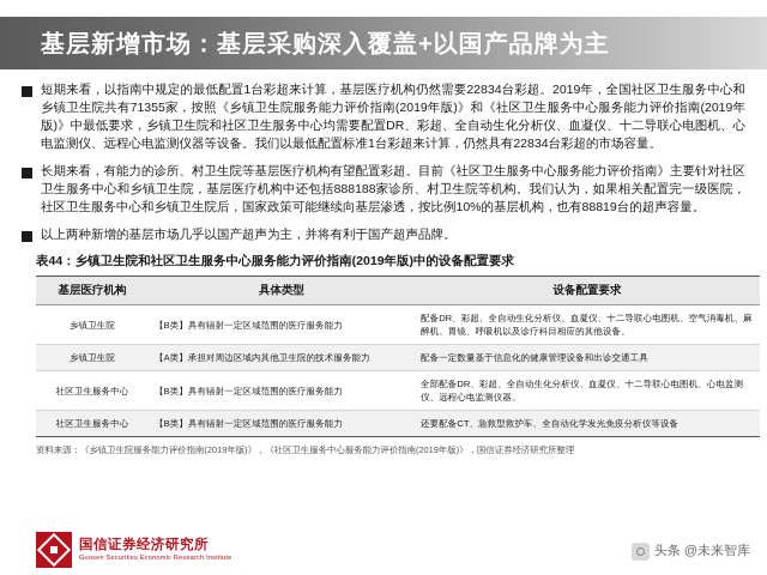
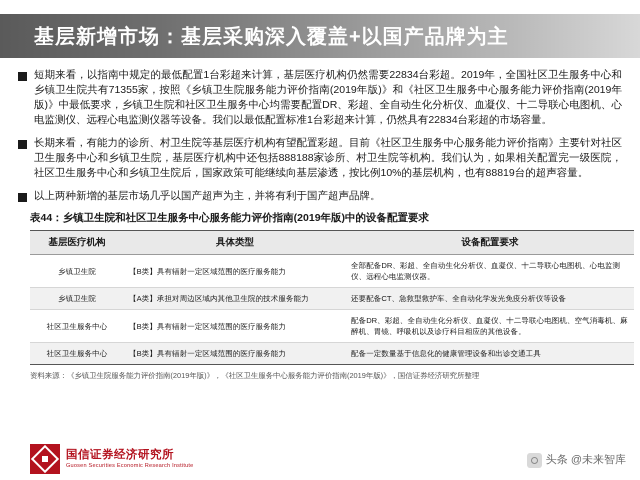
  基层新增市场：基层采购深入覆盖+以国产品牌为主
  短期来看，以指南中规定的最低配置1台彩超来计算，基层医疗机构仍然需要22834台彩超。2019年，全国社区卫生服务中心和乡镇卫生院共有71355家，按照《乡镇卫生院服务能力评价指南(2019年版)》和《社区卫生服务中心服务能力评价指南(2019年版)》中最低要求，乡镇卫生院和社区卫生服务中心均需要配置DR、彩超、全自动生化分析仪、血凝仪、十二导联心电图机、心电监测仪、远程心电监测仪器等设备。我们以最低配置标准1台彩超来计算，仍然具有22834台彩超的市场容量。
  长期来看，有能力的诊所、村卫生院等基层医疗机构有望配置彩超。目前《社区卫生服务中心服务能力评价指南》主要针对社区卫生服务中心和乡镇卫生院，基层医疗机构中还包括888188家诊所、村卫生院等机构。我们认为，如果相关配置完一级医院，社区卫生服务中心和乡镇卫生院后，国家政策可能继续向基层渗透，按比例10%的基层机构，也有88819台的超声容量。
  以上两种新增的基层市场几乎以国产超声为主，并将有利于国产超声品牌。
  表44：乡镇卫生院和社区卫生服务中心服务能力评价指南(2019年版)中的设备配置要求
  基层医疗机构	具体类型	设备配置要求
- 乡镇卫生院	【B类】具有辐射一定区域范围的医疗服务能力	配备DR、彩超、全自动生化分析仪、血凝仪、十二导联心电图机、空气消毒机、麻醉机、胃镜、呼吸机以及诊疗科目相应的其他设备。
+ 乡镇卫生院	【B类】具有辐射一定区域范围的医疗服务能力	全部配备DR、彩超、全自动生化分析仪、血凝仪、十二导联心电图机、心电监测仪、远程心电监测仪器。
- 乡镇卫生院	【A类】承担对周边区域内其他卫生院的技术服务能力	配备一定数量基于信息化的健康管理设备和出诊交通工具
+ 乡镇卫生院	【A类】承担对周边区域内其他卫生院的技术服务能力	还要配备CT、急救型救护车、全自动化学发光免疫分析仪等设备
- 社区卫生服务中心	【B类】具有辐射一定区域范围的医疗服务能力	全部配备DR、彩超、全自动生化分析仪、血凝仪、十二导联心电图机、心电监测仪、远程心电监测仪器。
+ 社区卫生服务中心	【B类】具有辐射一定区域范围的医疗服务能力	配备DR、彩超、全自动生化分析仪、血凝仪、十二导联心电图机、空气消毒机、麻醉机、胃镜、呼吸机以及诊疗科目相应的其他设备。
- 社区卫生服务中心	【B类】具有辐射一定区域范围的医疗服务能力	还要配备CT、急救型救护车、全自动化学发光免疫分析仪等设备
+ 社区卫生服务中心	【B类】具有辐射一定区域范围的医疗服务能力	配备一定数量基于信息化的健康管理设备和出诊交通工具
  资料来源：《乡镇卫生院服务能力评价指南(2019年版)》，《社区卫生服务中心服务能力评价指南(2019年版)》，国信证券经济研究所整理
  国信证券经济研究所
  头条 @未来智库
